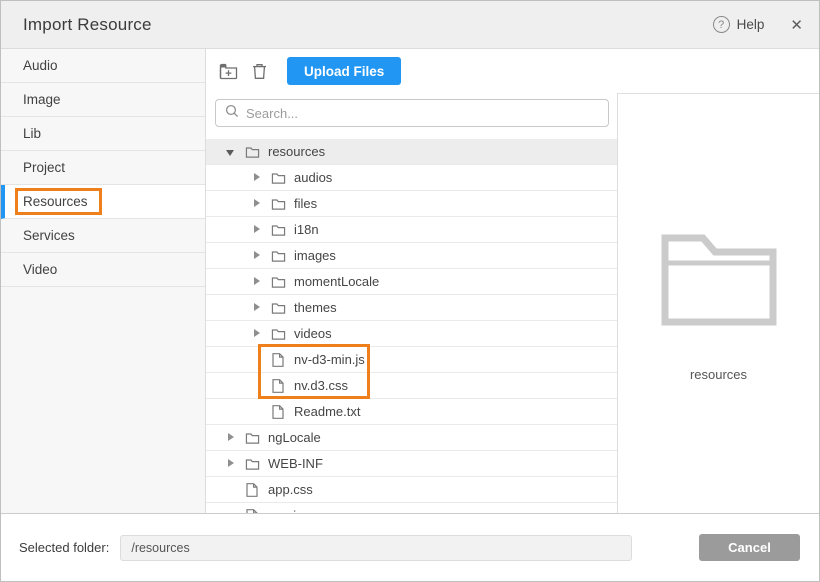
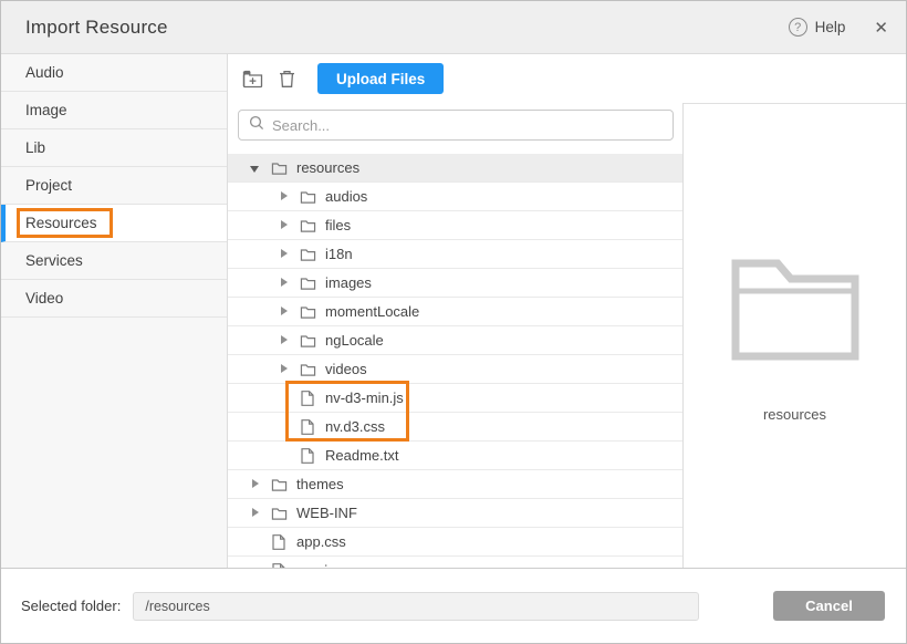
  Import Resource
  ?
  Help
  ✕
  Audio
  Image
  Lib
  Project
  Resources
  Services
  Video
  Upload Files
  Search...
  resources
  audios
  files
  i18n
  images
  momentLocale
- themes
+ ngLocale
  videos
  nv-d3-min.js
  nv.d3.css
  Readme.txt
- ngLocale
+ themes
  WEB-INF
  app.css
  resources
  Selected folder:
  /resources
  Cancel
